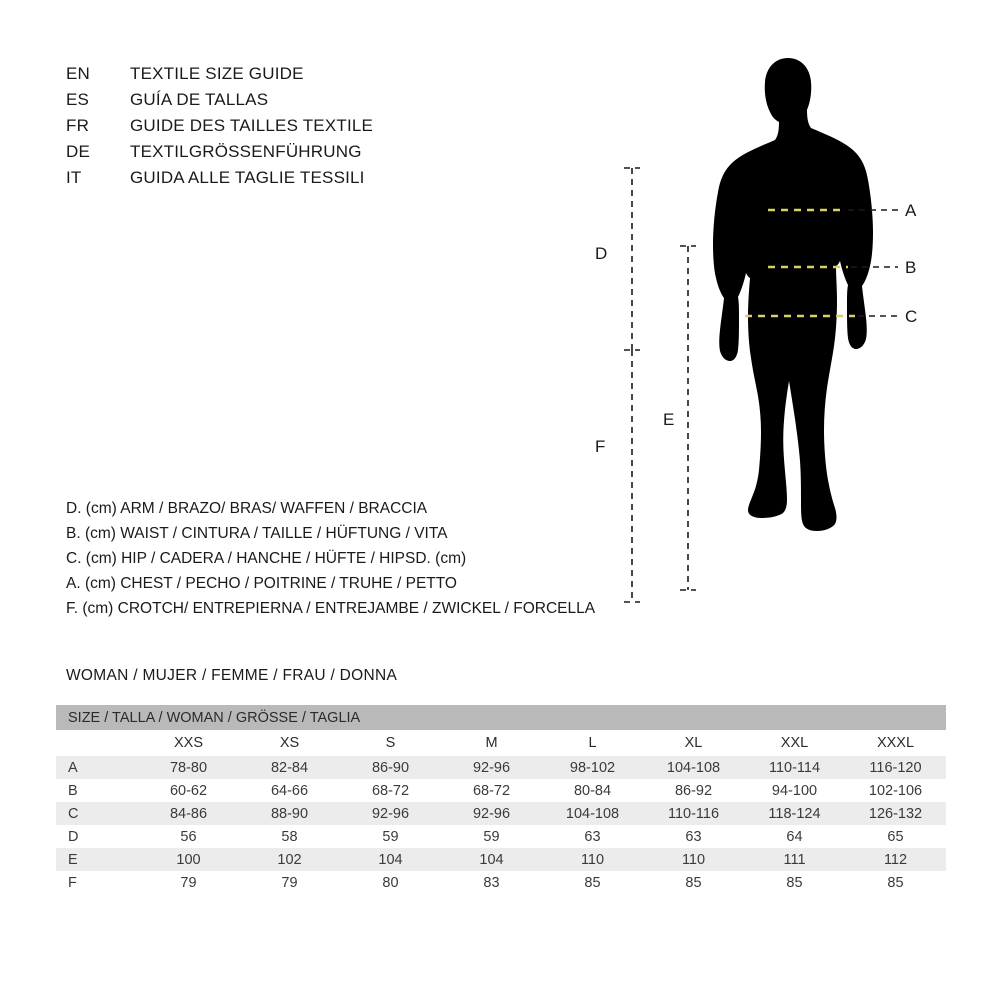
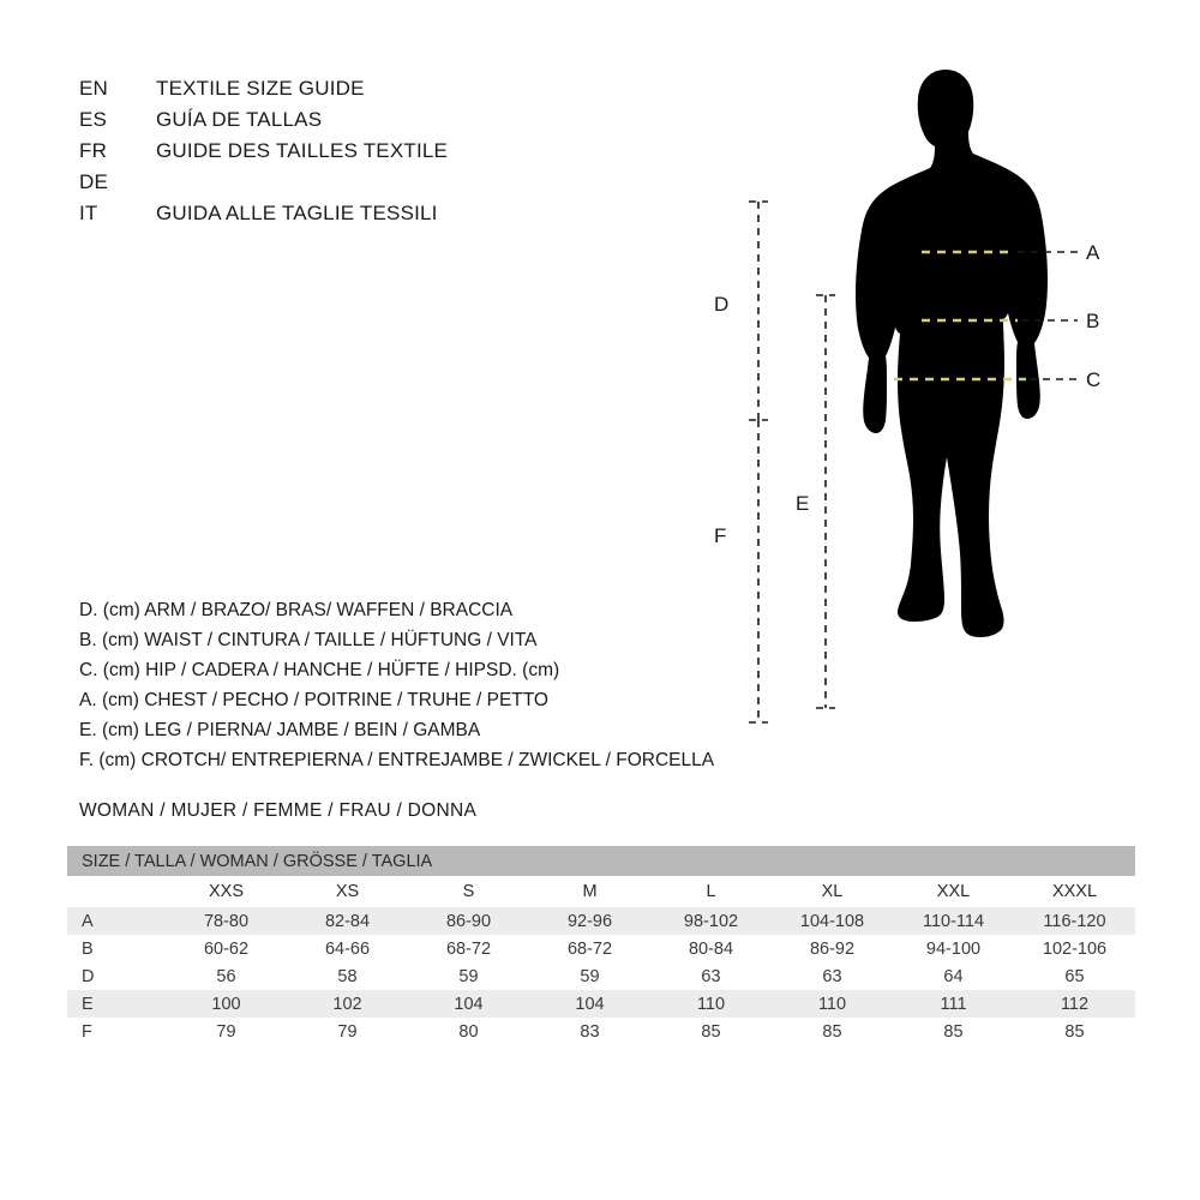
  EN
  TEXTILE SIZE GUIDE
  ES
  GUÍA DE TALLAS
  FR
  GUIDE DES TAILLES TEXTILE
  DE
- TEXTILGRÖSSENFÜHRUNG
  IT
  GUIDA ALLE TAGLIE TESSILI
  A
  B
  C
  D
  F
  E
  D. (cm) ARM / BRAZO/ BRAS/ WAFFEN / BRACCIA
  B. (cm) WAIST / CINTURA / TAILLE / HÜFTUNG / VITA
  C. (cm) HIP / CADERA / HANCHE / HÜFTE / HIPSD. (cm)
  A. (cm) CHEST / PECHO / POITRINE / TRUHE / PETTO
+ E. (cm) LEG / PIERNA/ JAMBE / BEIN / GAMBA
  F. (cm) CROTCH/ ENTREPIERNA / ENTREJAMBE / ZWICKEL / FORCELLA
  WOMAN / MUJER / FEMME / FRAU / DONNA
  SIZE / TALLA / WOMAN / GRÖSSE / TAGLIA
  	XXS	XS	S	M	L	XL	XXL	XXXL
  A	78-80	82-84	86-90	92-96	98-102	104-108	110-114	116-120
  B	60-62	64-66	68-72	68-72	80-84	86-92	94-100	102-106
- C	84-86	88-90	92-96	92-96	104-108	110-116	118-124	126-132
  D	56	58	59	59	63	63	64	65
  E	100	102	104	104	110	110	111	112
  F	79	79	80	83	85	85	85	85
